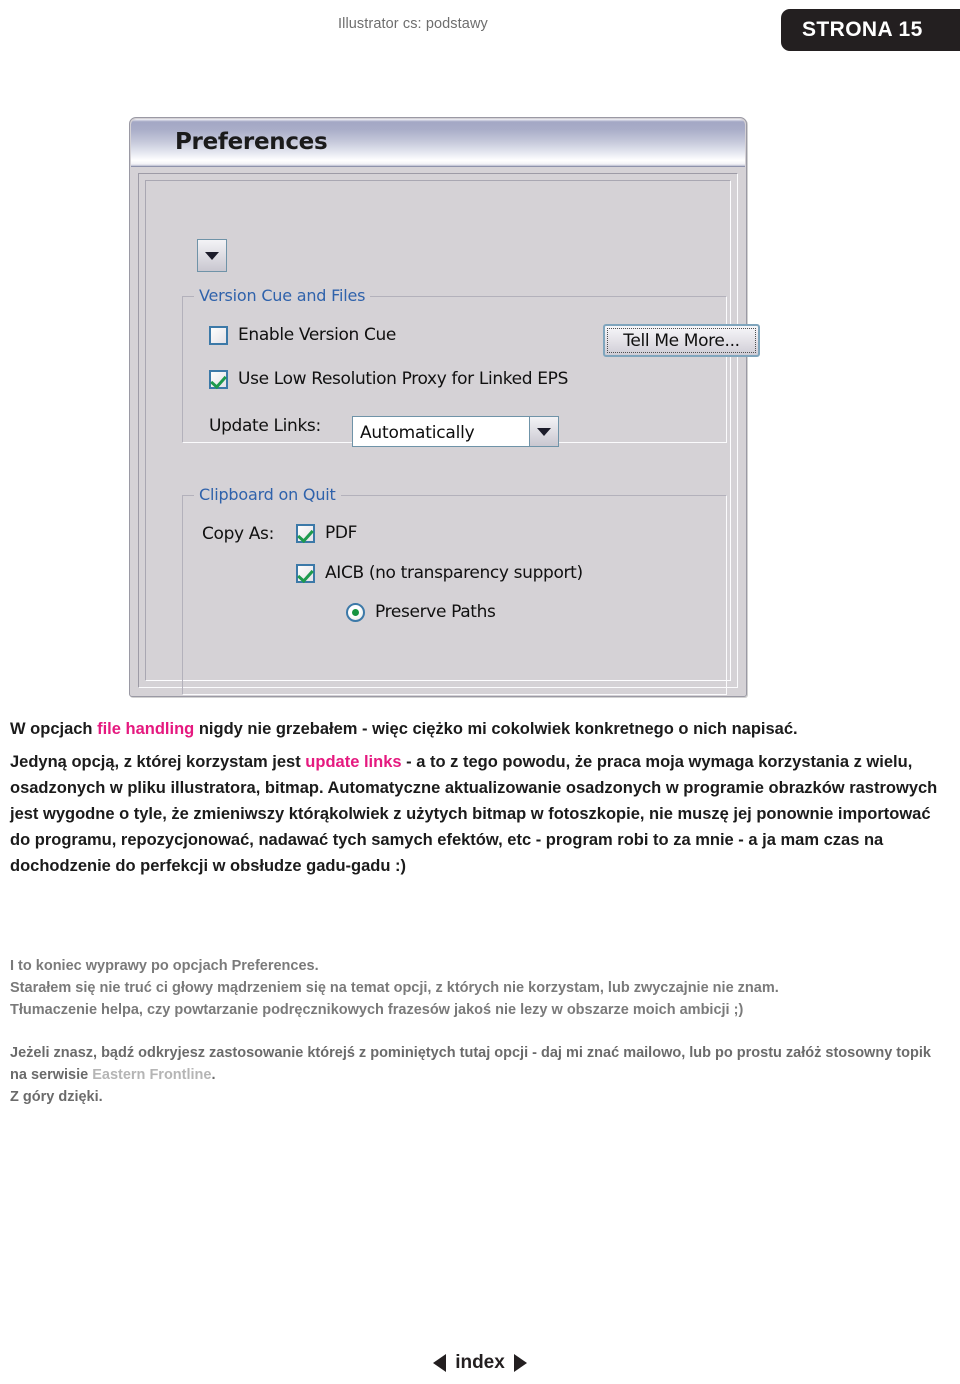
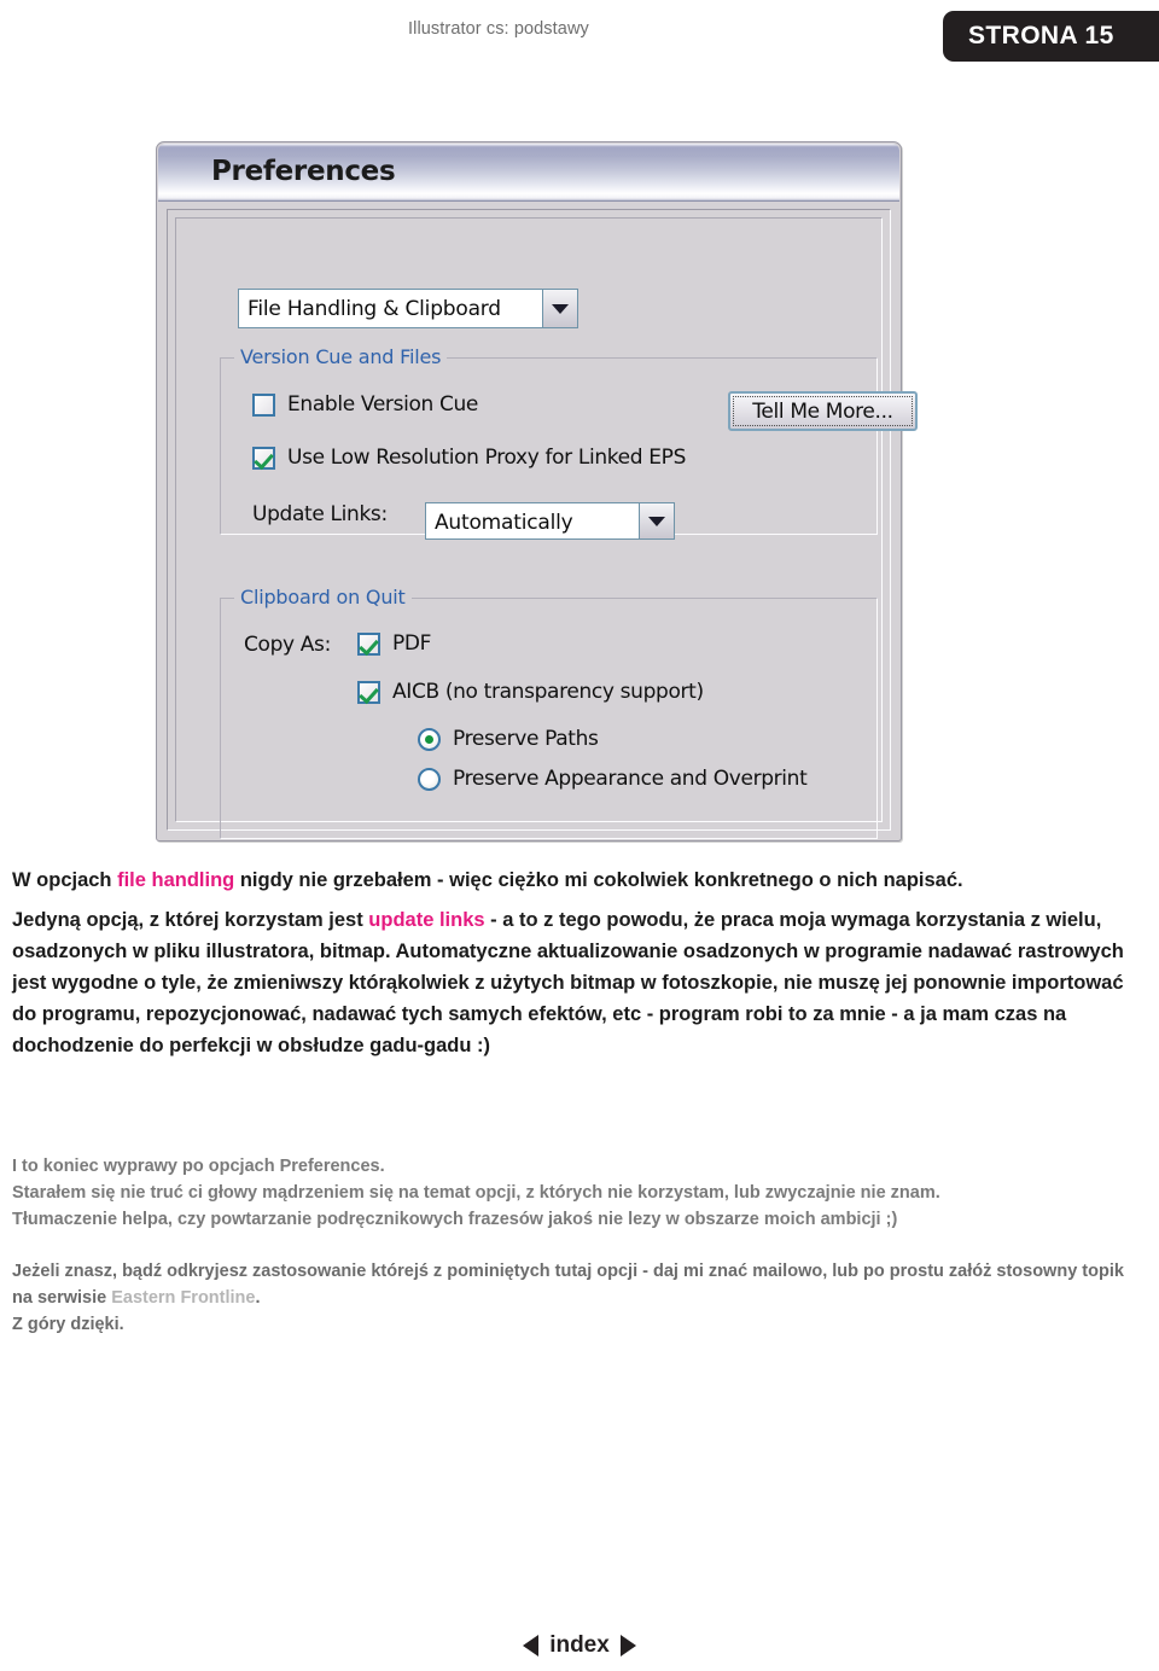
  Illustrator cs: podstawy
  STRONA 15
  Preferences
+ File Handling & Clipboard
  Version Cue and Files
  Enable Version Cue
  Use Low Resolution Proxy for Linked EPS
  Update Links:
  Tell Me More...
  Automatically
  Clipboard on Quit
  Copy As:
  PDF
  AICB (no transparency support)
  Preserve Paths
+ Preserve Appearance and Overprint
  W opcjach file handling nigdy nie grzebałem - więc ciężko mi cokolwiek konkretnego o nich napisać.
- Jedyną opcją, z której korzystam jest update links - a to z tego powodu, że praca moja wymaga korzystania z wielu, osadzonych w pliku illustratora, bitmap. Automatyczne aktualizowanie osadzonych w programie obrazków rastrowych jest wygodne o tyle, że zmieniwszy którąkolwiek z użytych bitmap w fotoszkopie, nie muszę jej ponownie importować do programu, repozycjonować, nadawać tych samych efektów, etc - program robi to za mnie - a ja mam czas na dochodzenie do perfekcji w obsłudze gadu-gadu :)
+ Jedyną opcją, z której korzystam jest update links - a to z tego powodu, że praca moja wymaga korzystania z wielu, osadzonych w pliku illustratora, bitmap. Automatyczne aktualizowanie osadzonych w programie nadawać rastrowych jest wygodne o tyle, że zmieniwszy którąkolwiek z użytych bitmap w fotoszkopie, nie muszę jej ponownie importować do programu, repozycjonować, nadawać tych samych efektów, etc - program robi to za mnie - a ja mam czas na dochodzenie do perfekcji w obsłudze gadu-gadu :)
  I to koniec wyprawy po opcjach Preferences.
  Starałem się nie truć ci głowy mądrzeniem się na temat opcji, z których nie korzystam, lub zwyczajnie nie znam.
  Tłumaczenie helpa, czy powtarzanie podręcznikowych frazesów jakoś nie lezy w obszarze moich ambicji ;)
  Jeżeli znasz, bądź odkryjesz zastosowanie którejś z pominiętych tutaj opcji - daj mi znać mailowo, lub po prostu załóż stosowny topik na serwisie Eastern Frontline.
  Z góry dzięki.
  index
